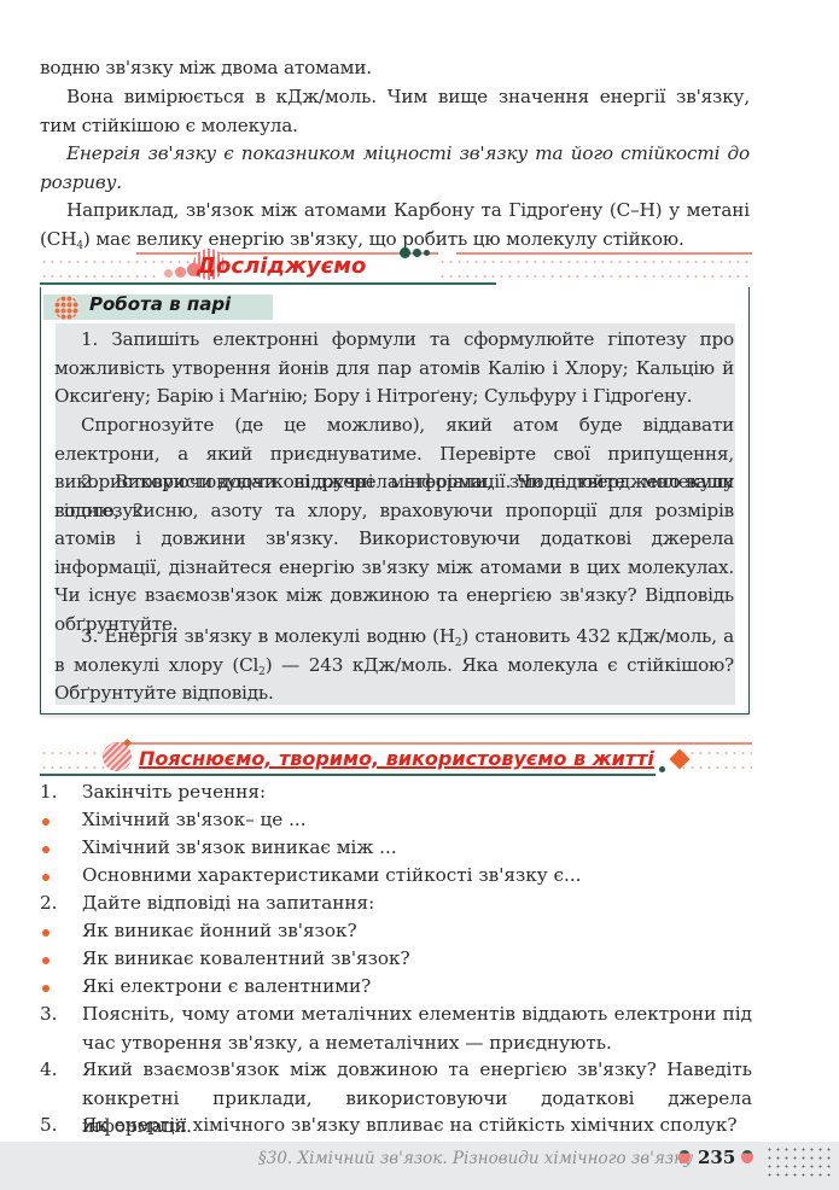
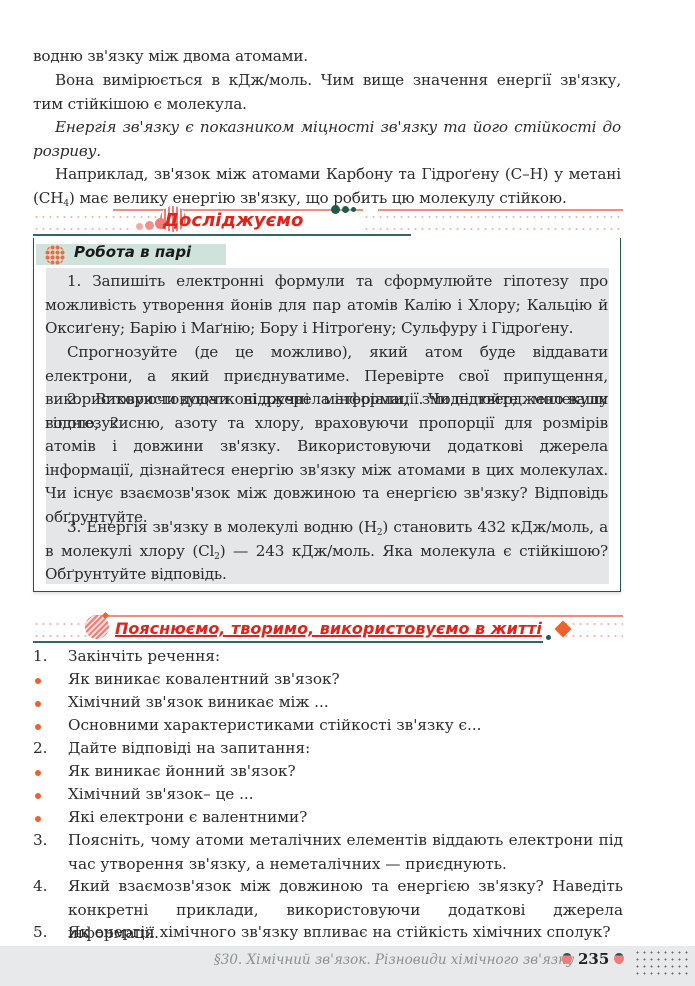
  водню зв'язку між двома атомами.
  Вона вимірюється в кДж/моль. Чим вище значення енергії зв'язку, тим стійкішою є молекула.
  Енергія зв'язку є показником міцності зв'язку та його стійкості до розриву.
  Наприклад, зв'язок між атомами Карбону та Гідроґену (С–Н) у метані (СН4) має велику енергію зв'язку, що робить цю молекулу стійкою.
  Досліджуємо
  Робота в парі
  1. Запишіть електронні формули та сформулюйте гіпотезу про можливість утворення йонів для пар атомів Калію і Хлору; Кальцію й Оксиґену; Барію і Маґнію; Бору і Нітроґену; Сульфуру і Гідроґену.
  Спрогнозуйте (де це можливо), який атом буде віддавати електрони, а який приєднуватиме. Перевірте свої припущення, використовуючи додаткові джерела інформації. Чи підтверджено вашу гіпотезу?
  2. Використовуючи підручні матеріали, змоделюйте молекули водню, кисню, азоту та хлору, враховуючи пропорції для розмірів атомів і довжини зв'язку. Використовуючи додаткові джерела інформації, дізнайтеся енергію зв'язку між атомами в цих молекулах. Чи існує взаємозв'язок між довжиною та енергією зв'язку? Відповідь обґрунтуйте.
  3. Енергія зв'язку в молекулі водню (H2) становить 432 кДж/моль, а в молекулі хлору (Cl2) — 243 кДж/моль. Яка молекула є стійкішою? Обґрунтуйте відповідь.
  Пояснюємо, творимо, використовуємо в житті
  1.
  Закінчіть речення:
- Хімічний зв'язок– це ...
+ Як виникає ковалентний зв'язок?
  Хімічний зв'язок виникає між ...
  Основними характеристиками стійкості зв'язку є...
  2.
  Дайте відповіді на запитання:
  Як виникає йонний зв'язок?
- Як виникає ковалентний зв'язок?
+ Хімічний зв'язок– це ...
  Які електрони є валентними?
  3.
  Поясніть, чому атоми металічних елементів віддають електрони під час утворення зв'язку, а неметалічних — приєднують.
  4.
  Який взаємозв'язок між довжиною та енергією зв'язку? Наведіть конкретні приклади, використовуючи додаткові джерела інформації.
  5.
  Як енергія хімічного зв'язку впливає на стійкість хімічних сполук?
  §30. Хімічний зв'язок. Різновиди хімічного зв'яз
  235
